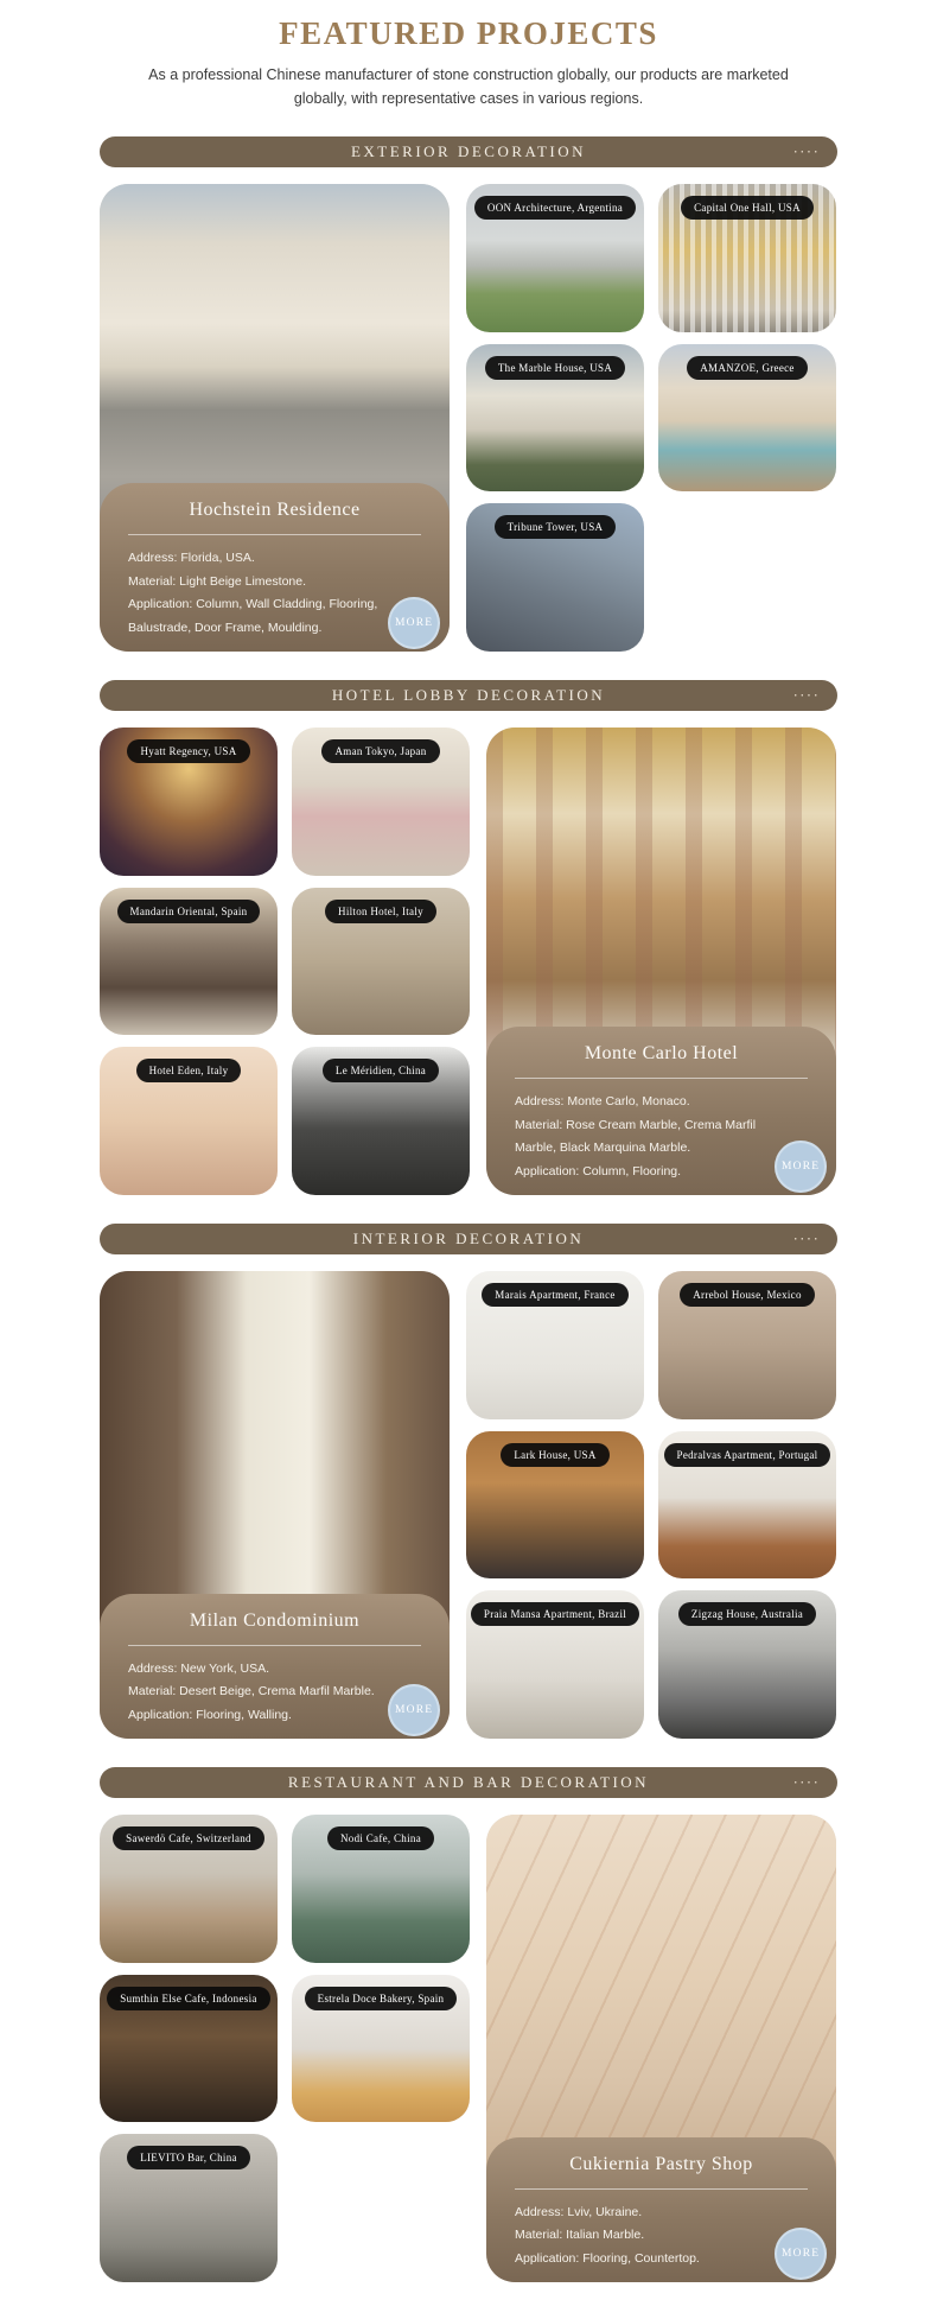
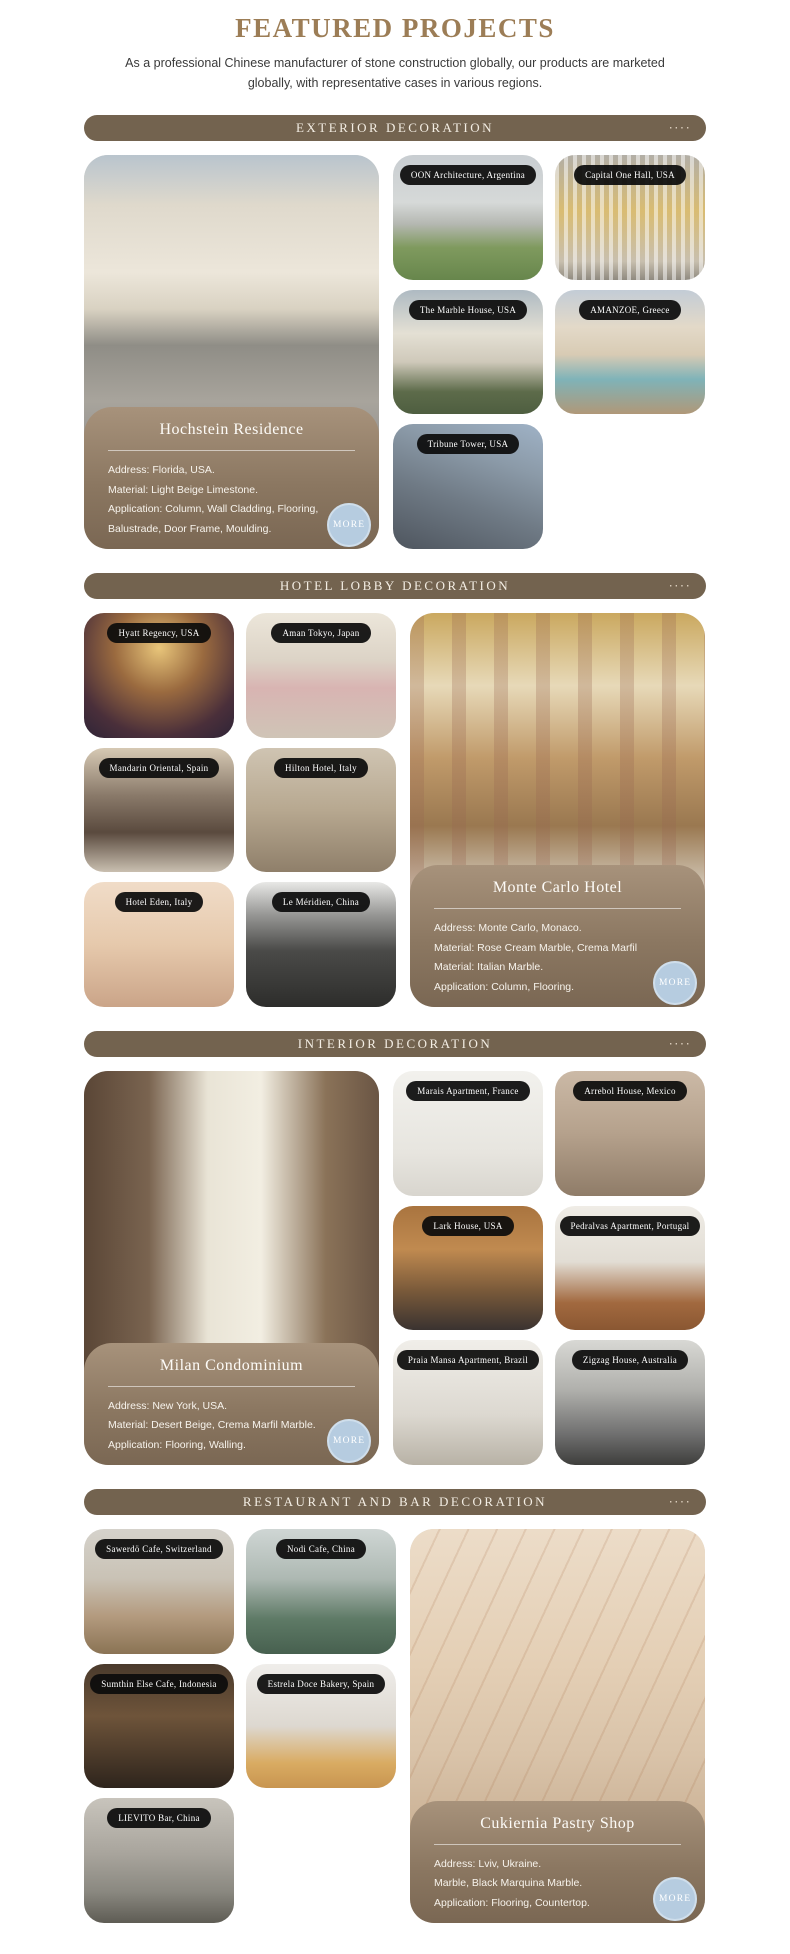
  FEATURED PROJECTS
  As a professional Chinese manufacturer of stone construction globally, our products are marketed globally, with representative cases in various regions.
  EXTERIOR DECORATION
  ····
  Hochstein Residence
  Address: Florida, USA.
  Material: Light Beige Limestone.
  Application: Column, Wall Cladding, Flooring,
  Balustrade, Door Frame, Moulding.
  MORE
  OON Architecture, Argentina
  Capital One Hall, USA
  The Marble House, USA
  AMANZOE, Greece
  Tribune Tower, USA
  HOTEL LOBBY DECORATION
  ····
  Hyatt Regency, USA
  Aman Tokyo, Japan
  Mandarin Oriental, Spain
  Hilton Hotel, Italy
  Hotel Eden, Italy
  Le Méridien, China
  Monte Carlo Hotel
  Address: Monte Carlo, Monaco.
  Material: Rose Cream Marble, Crema Marfil
- Marble, Black Marquina Marble.
+ Material: Italian Marble.
  Application: Column, Flooring.
  MORE
  INTERIOR DECORATION
  ····
  Milan Condominium
  Address: New York, USA.
  Material: Desert Beige, Crema Marfil Marble.
  Application: Flooring, Walling.
  MORE
  Marais Apartment, France
  Arrebol House, Mexico
  Lark House, USA
  Pedralvas Apartment, Portugal
  Praia Mansa Apartment, Brazil
  Zigzag House, Australia
  RESTAURANT AND BAR DECORATION
  ····
  Sawerdö Cafe, Switzerland
  Nodi Cafe, China
  Sumthin Else Cafe, Indonesia
  Estrela Doce Bakery, Spain
  LIEVITO Bar, China
  Cukiernia Pastry Shop
  Address: Lviv, Ukraine.
- Material: Italian Marble.
+ Marble, Black Marquina Marble.
  Application: Flooring, Countertop.
  MORE
